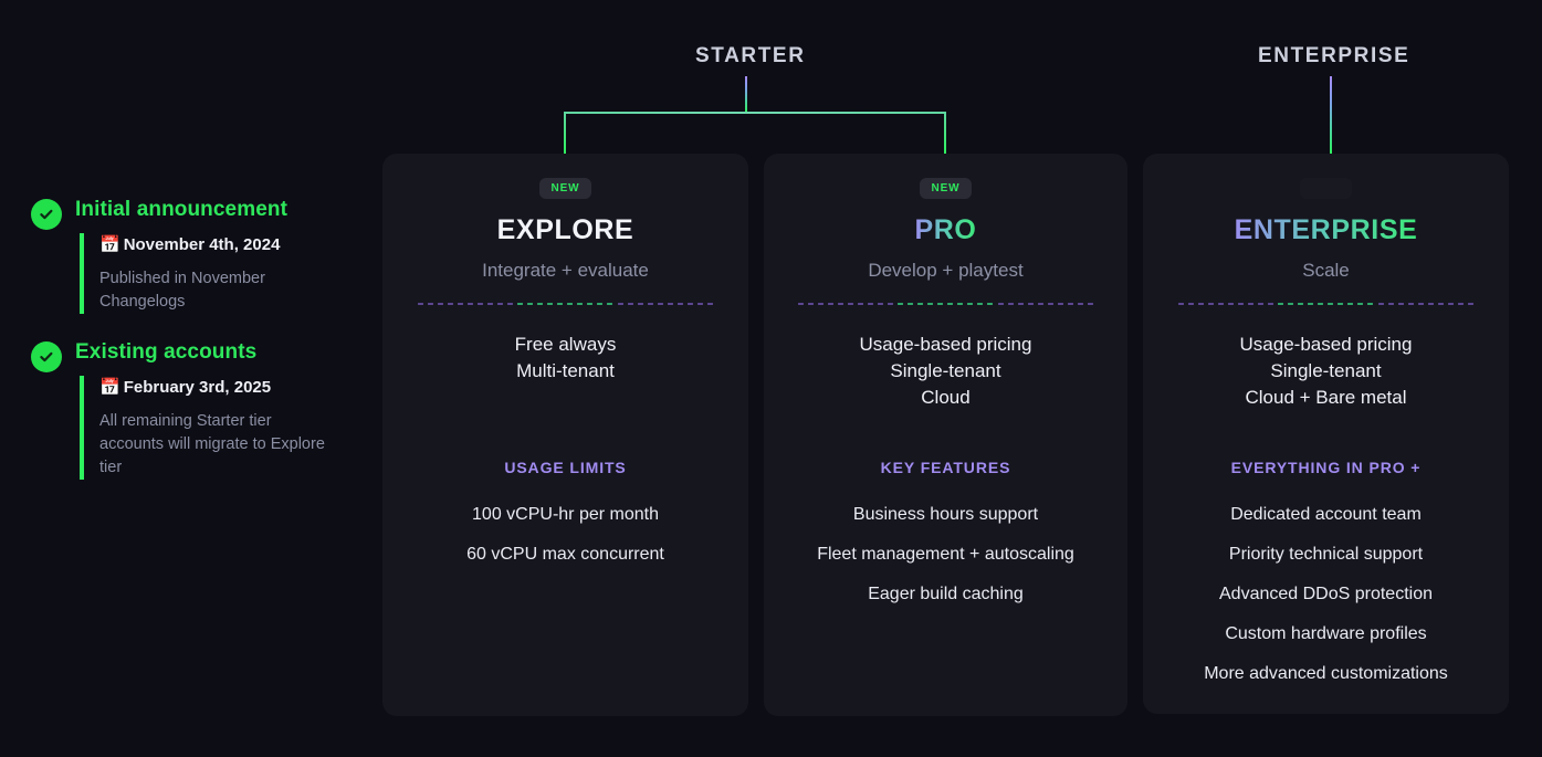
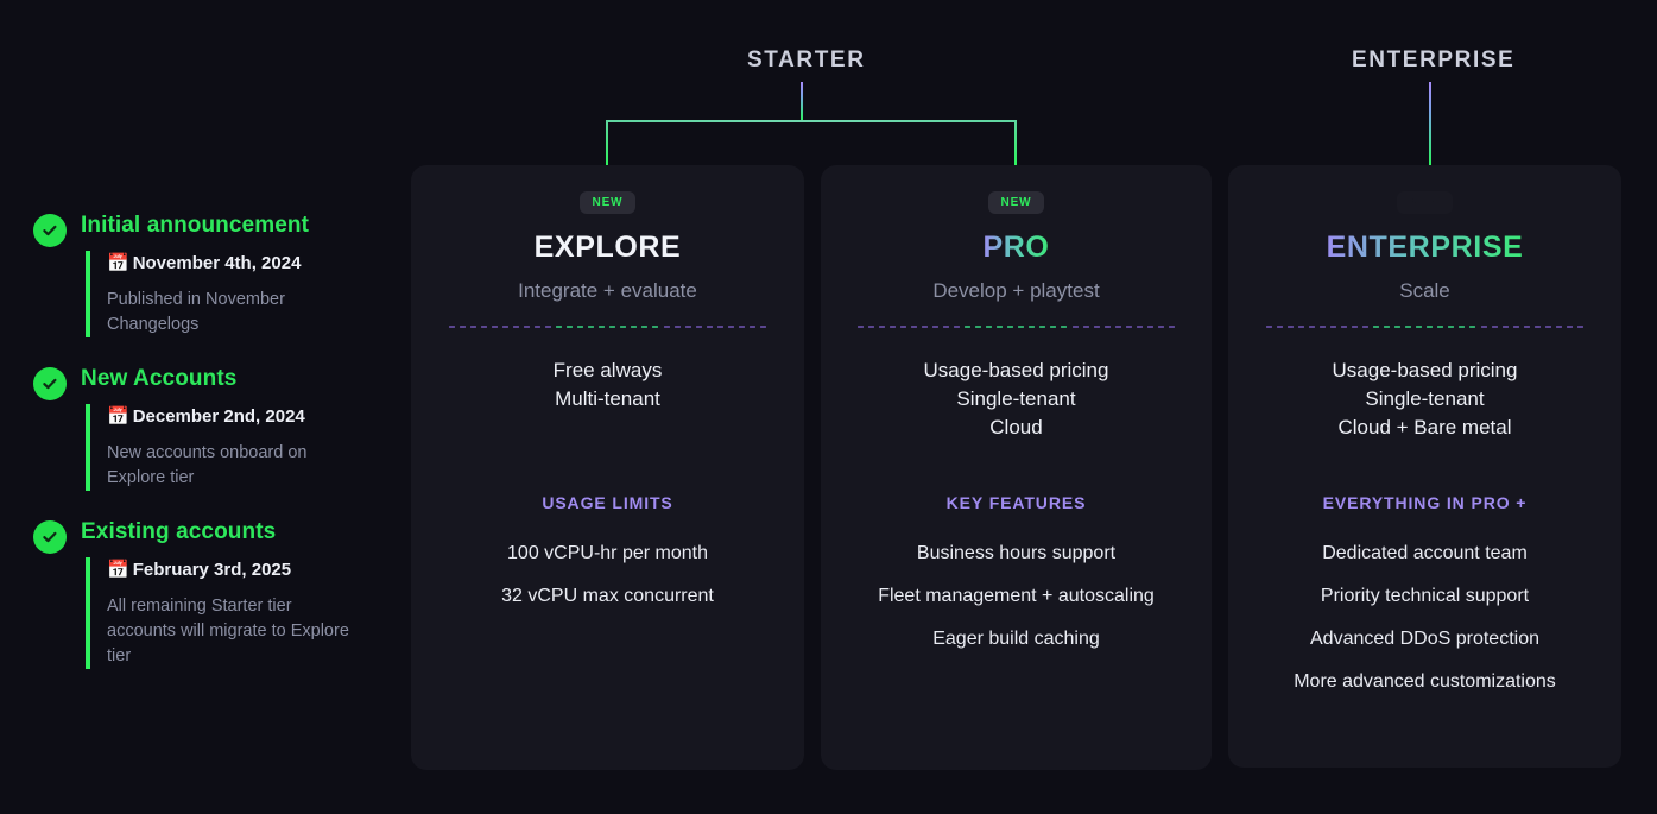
  STARTER
  ENTERPRISE
  Initial announcement
  📅 November 4th, 2024
  Published in November Changelogs
+ New Accounts
+ 📅 December 2nd, 2024
+ New accounts onboard on Explore tier
  Existing accounts
  📅 February 3rd, 2025
  All remaining Starter tier accounts will migrate to Explore tier
  NEW
  EXPLORE
  Integrate + evaluate
  Free always
  Multi-tenant
  USAGE LIMITS
  100 vCPU-hr per month
- 60 vCPU max concurrent
+ 32 vCPU max concurrent
  NEW
  PRO
  Develop + playtest
  Usage-based pricing
  Single-tenant
  Cloud
  KEY FEATURES
  Business hours support
  Fleet management + autoscaling
  Eager build caching
  ENTERPRISE
  Scale
  Usage-based pricing
  Single-tenant
  Cloud + Bare metal
  EVERYTHING IN PRO +
  Dedicated account team
  Priority technical support
  Advanced DDoS protection
- Custom hardware profiles
  More advanced customizations
